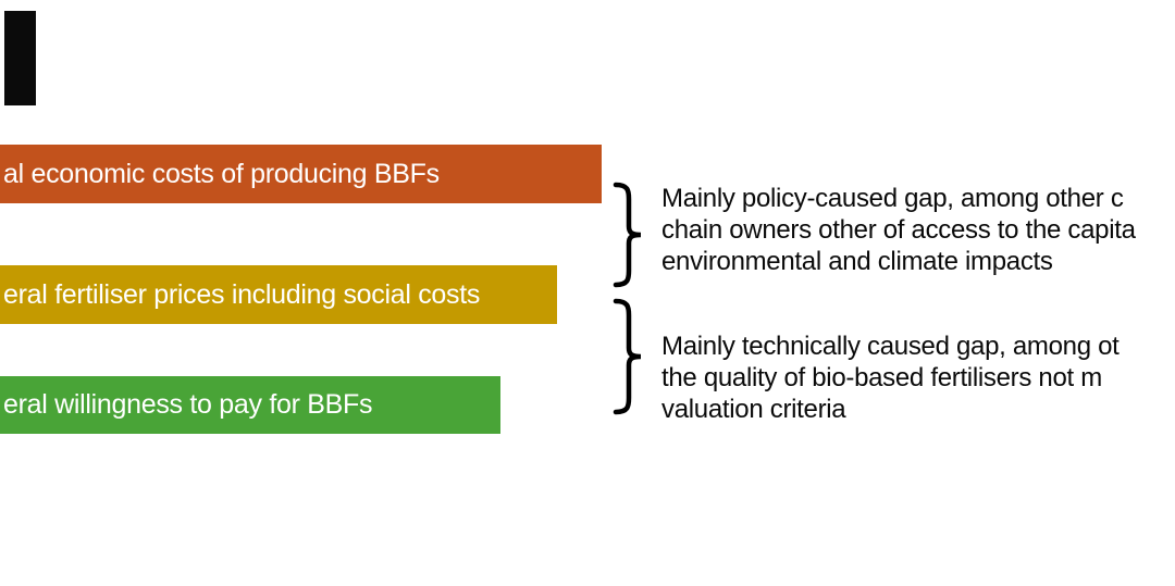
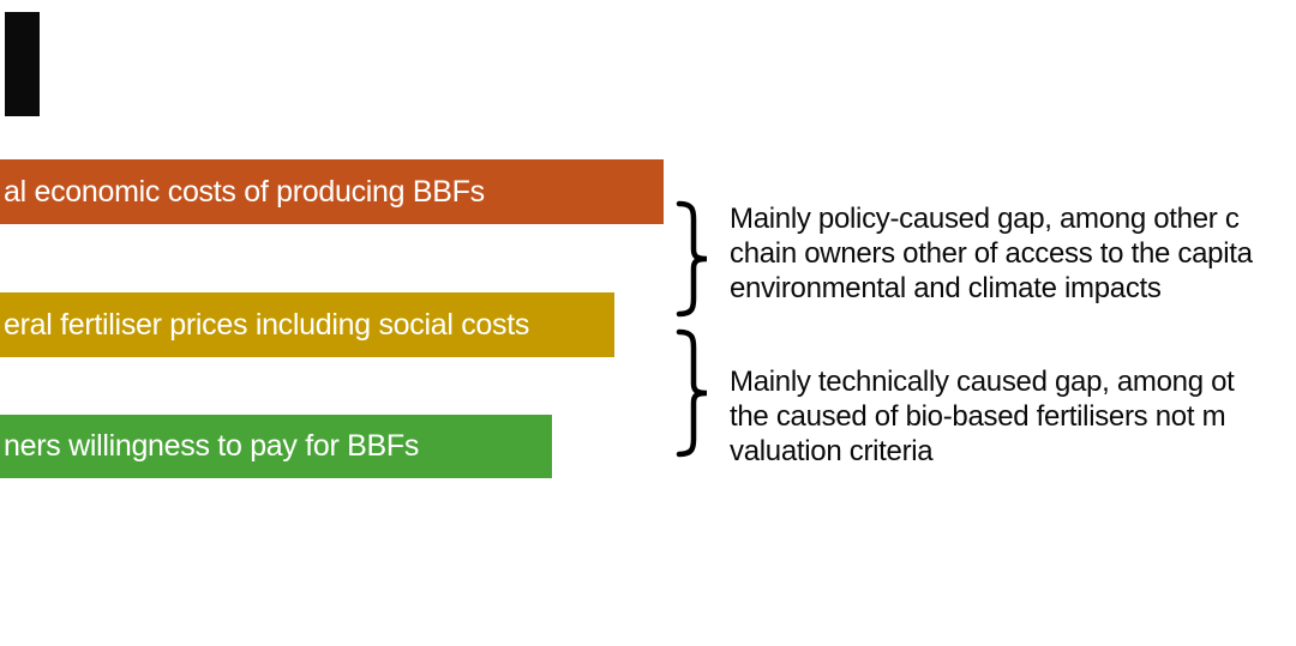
  al economic costs of producing BBFs
  eral fertiliser prices including social costs
- eral willingness to pay for BBFs
+ ners willingness to pay for BBFs
  Mainly policy-caused gap, among other c
  chain owners other of access to the capita
  environmental and climate impacts
  Mainly technically caused gap, among ot
- the quality of bio-based fertilisers not m
+ the caused of bio-based fertilisers not m
  valuation criteria
